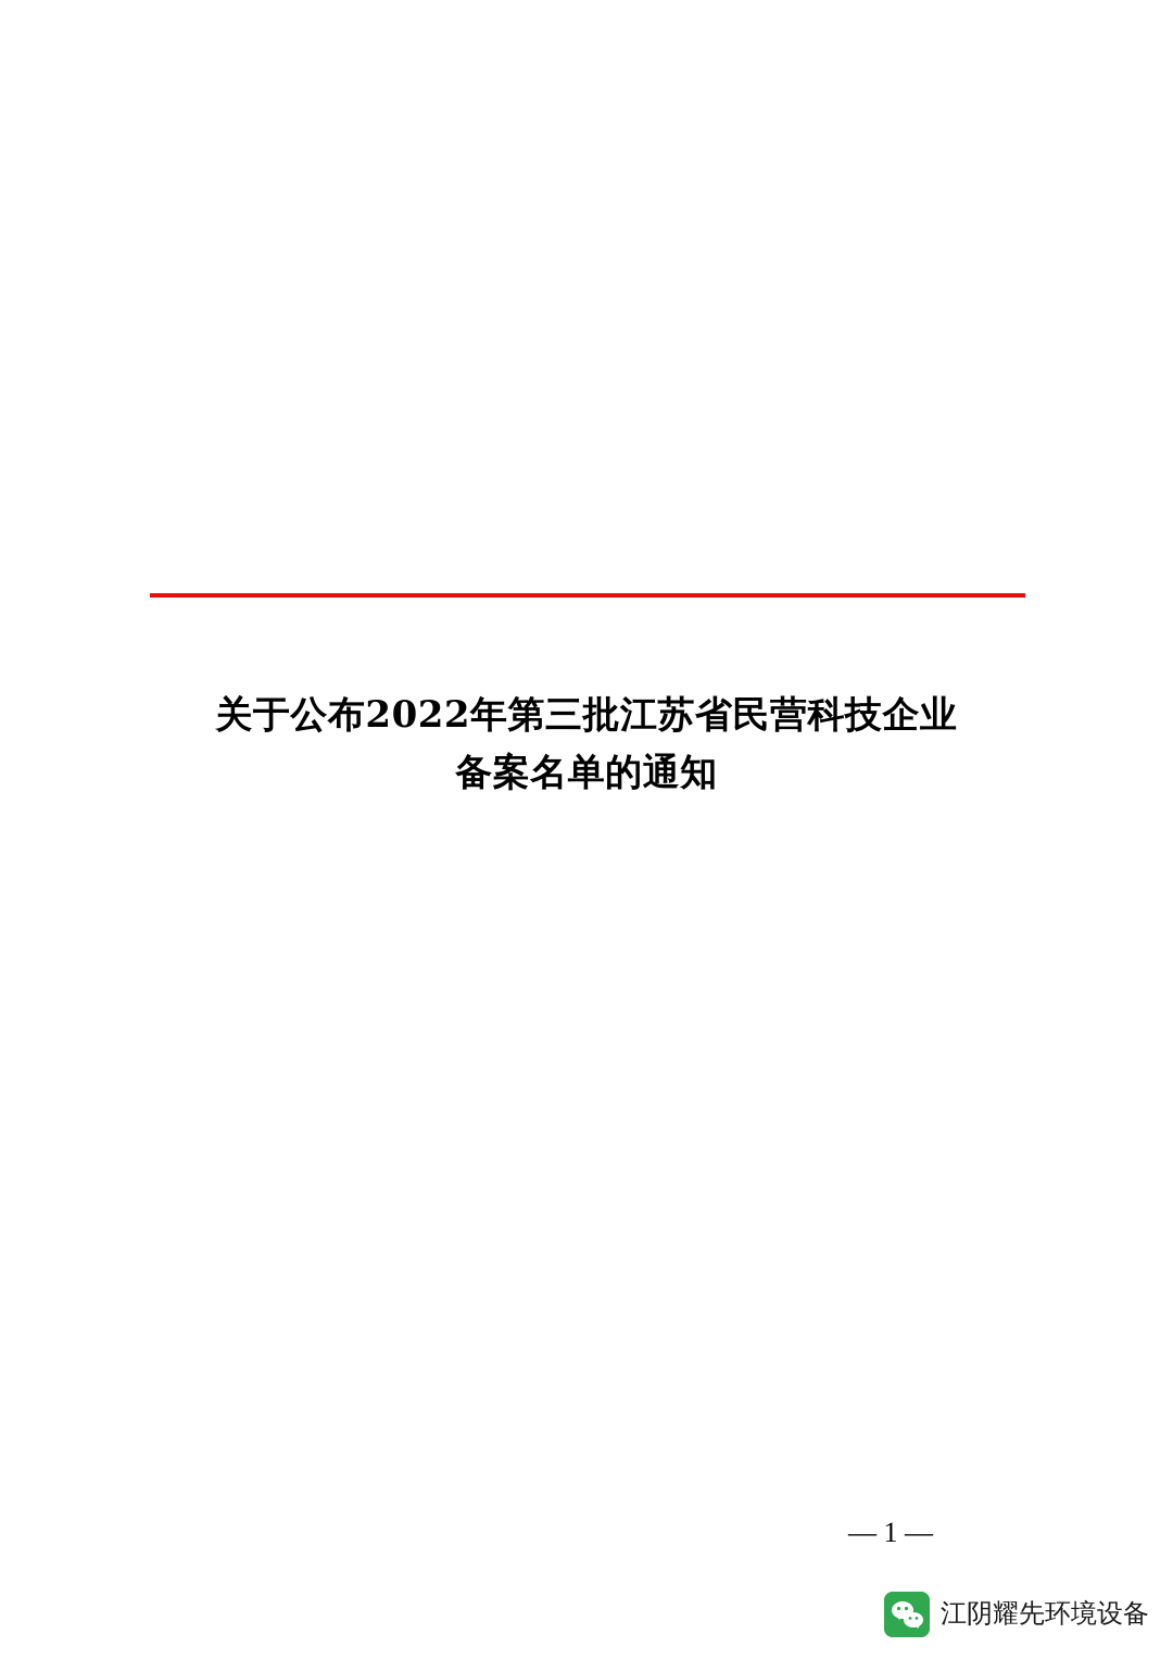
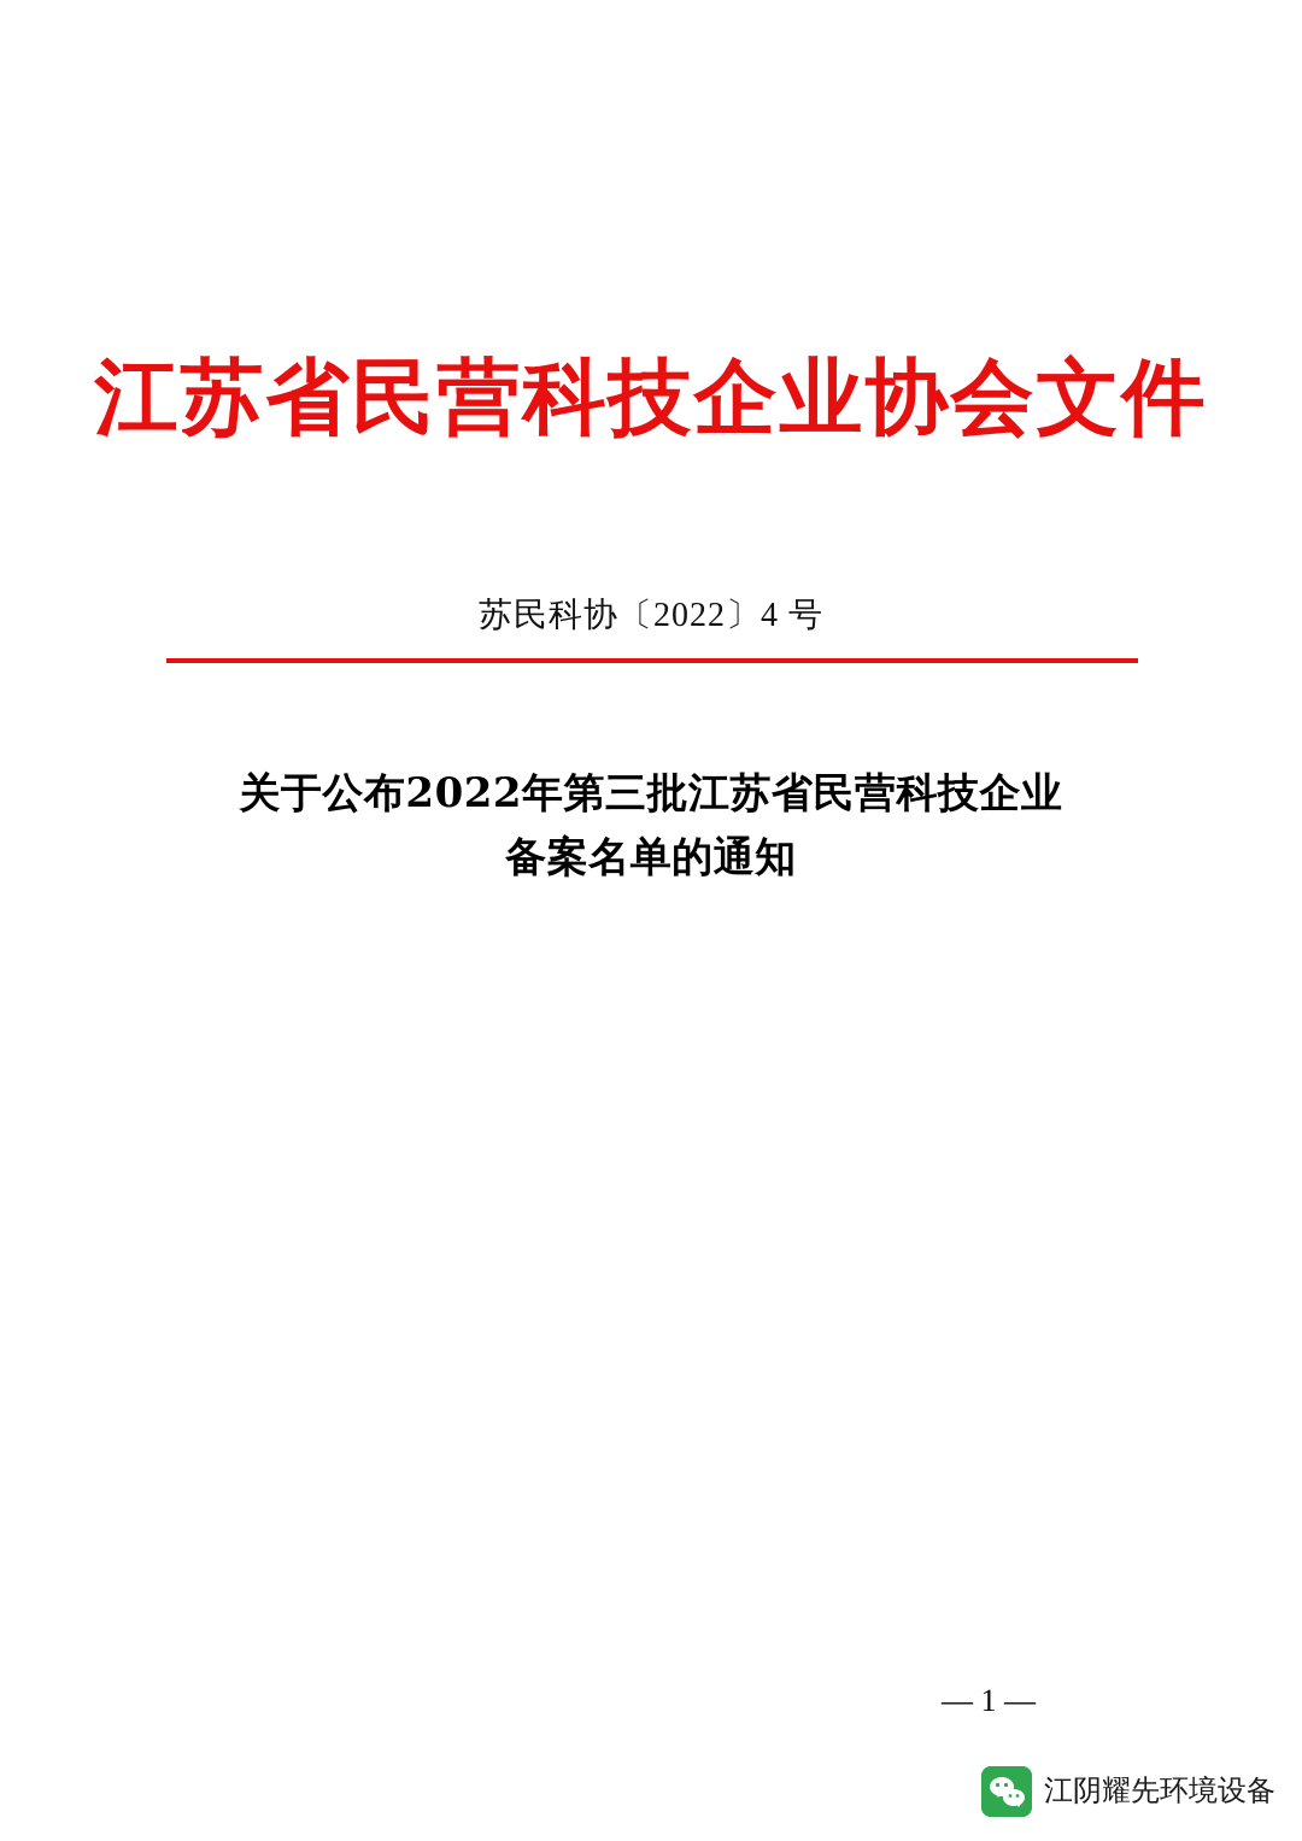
+ 江苏省民营科技企业协会文件
+ 苏民科协〔2022〕4 号
  关于公布2022年第三批江苏省民营科技企业
  备案名单的通知
  — 1 —
  江阴耀先环境设备
